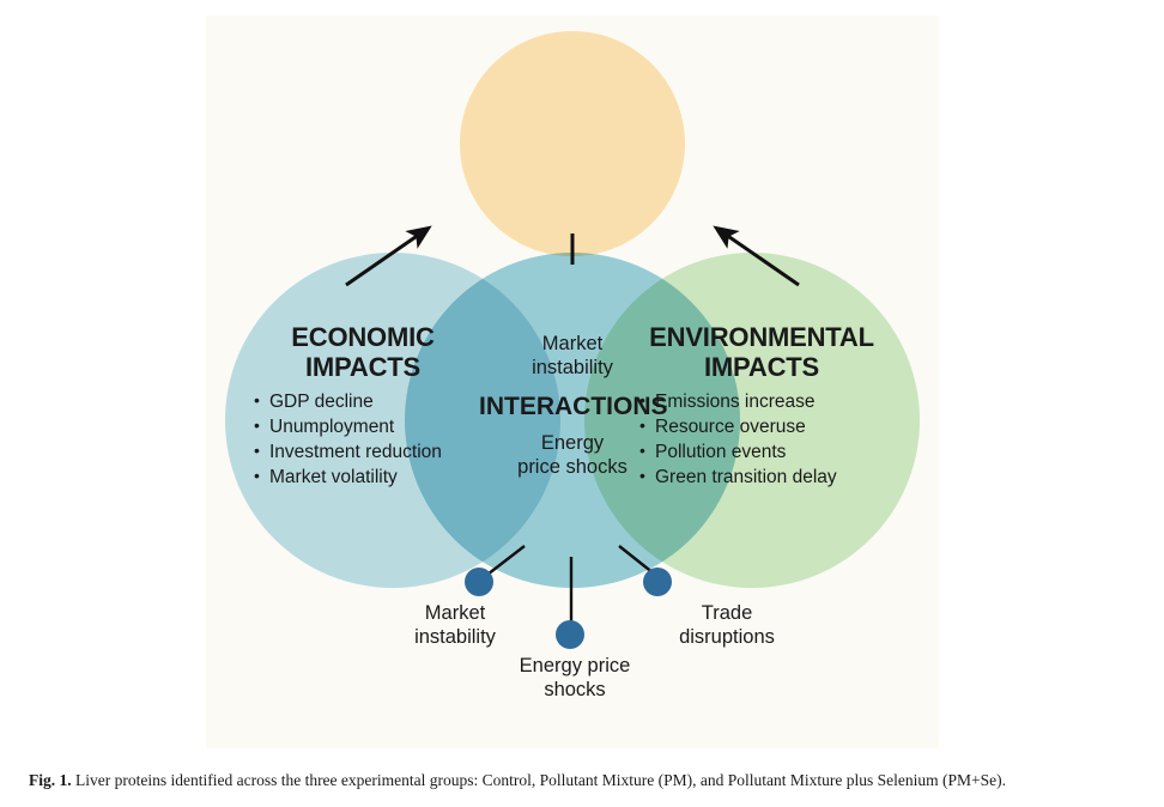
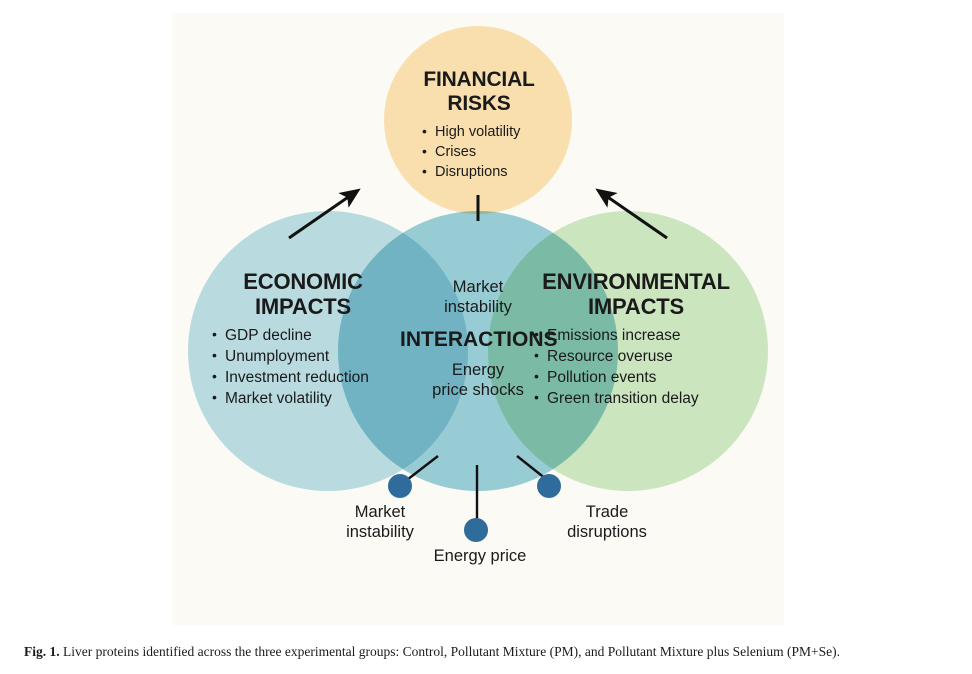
+ FINANCIAL
+ RISKS
+ High volatility
+ Crises
+ Disruptions
  ECONOMIC
  IMPACTS
  GDP decline
  Unumployment
  Investment reduction
  Market volatility
  ENVIRONMENTAL
  IMPACTS
  Emissions increase
  Resource overuse
  Pollution events
  Green transition delay
  Market
  instability
  INTERACTIONS
  Energy
  price shocks
  Market
  instability
  Energy price
- shocks
  Trade
  disruptions
  Fig. 1. Liver proteins identified across the three experimental groups: Control, Pollutant Mixture (PM), and Pollutant Mixture plus Selenium (PM+Se).
